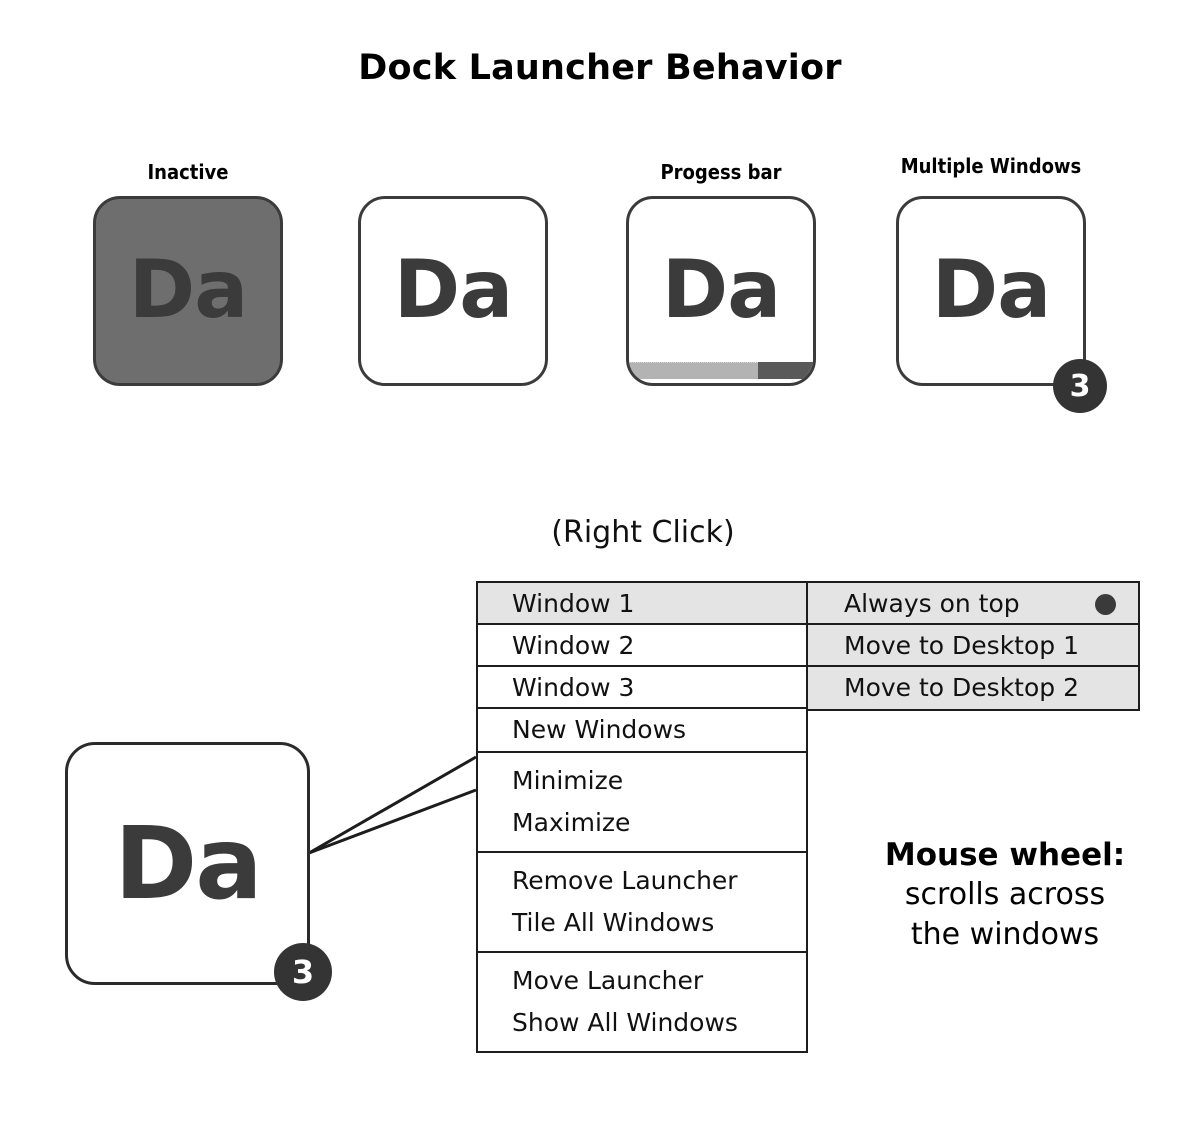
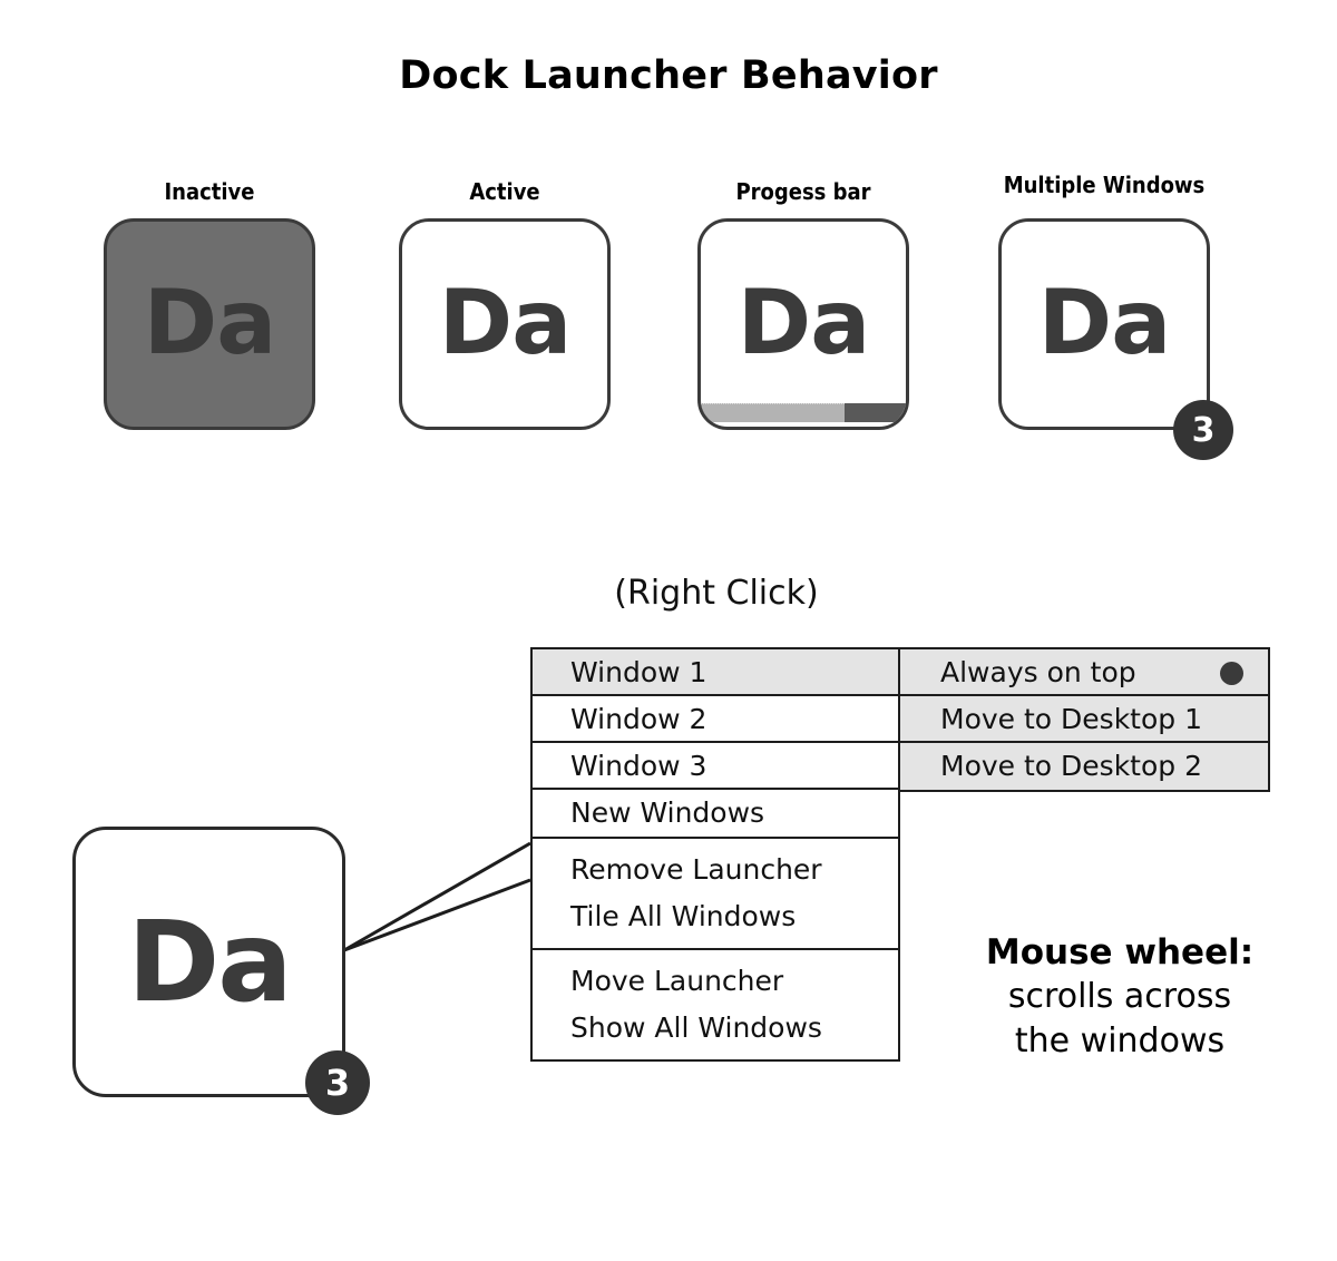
  Dock Launcher Behavior
  Inactive
  Da
+ Active
  Da
  Progess bar
  Da
  Multiple Windows
  Da
  3
  (Right Click)
  Da
  3
  Window 1
  Window 2
  Window 3
  New Windows
- Minimize
- Maximize
  Remove Launcher
  Tile All Windows
  Move Launcher
  Show All Windows
  Always on top
  Move to Desktop 1
  Move to Desktop 2
  Mouse wheel:
  scrolls across
  the windows
